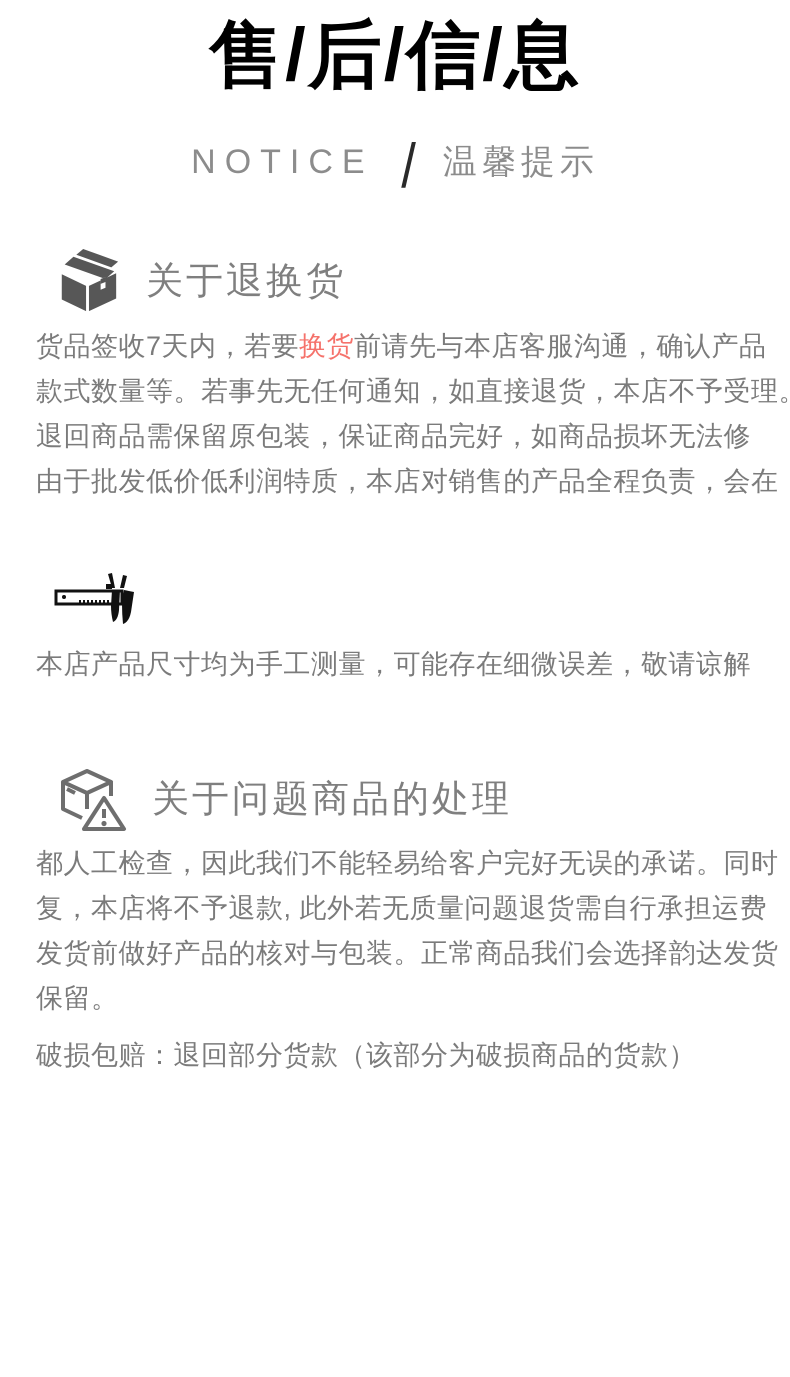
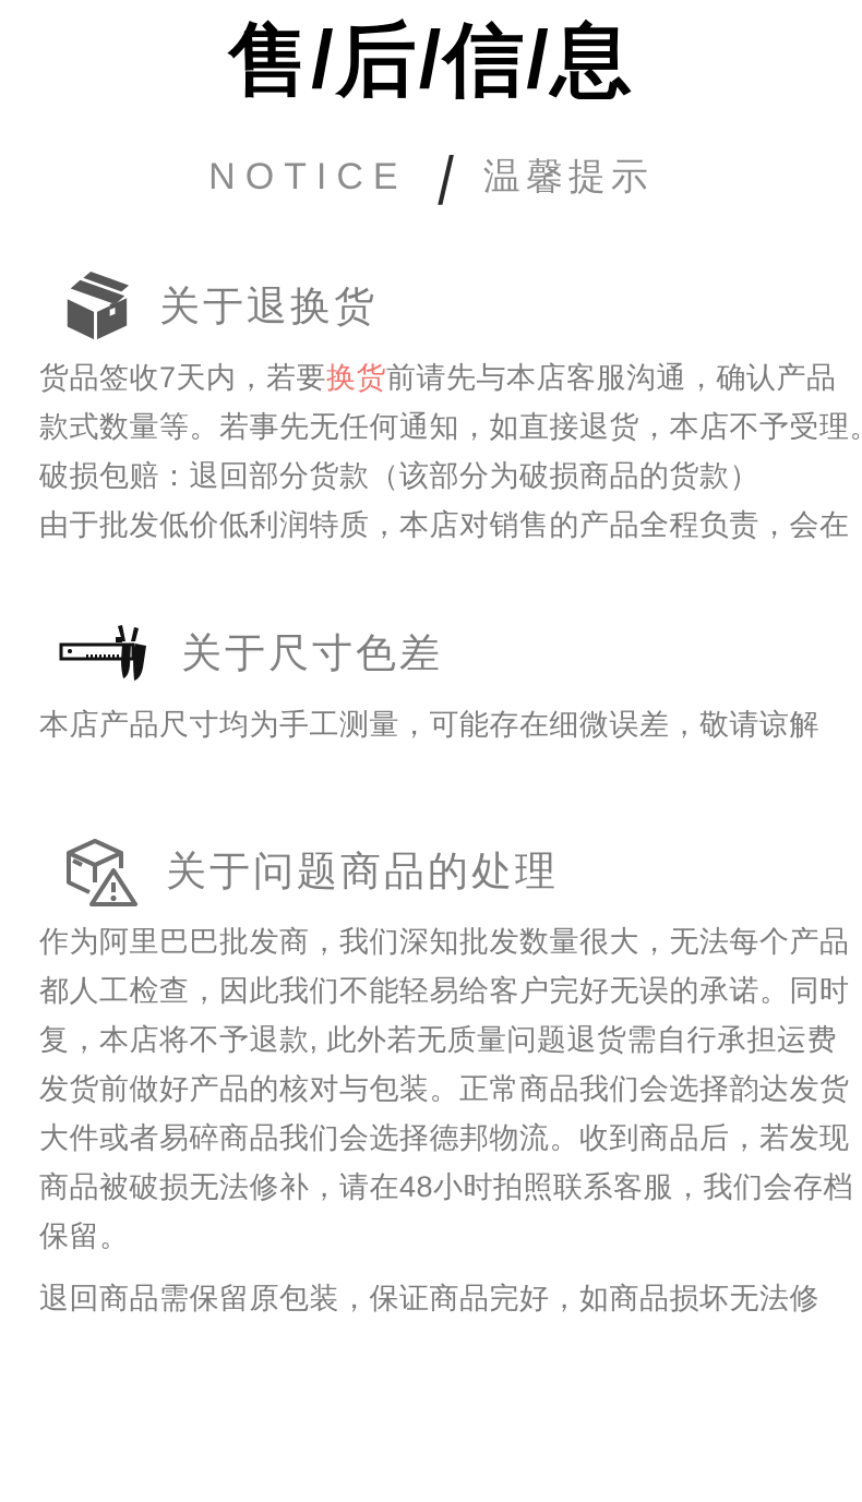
  售/后/信/息
  NOTICE
  /
  温馨提示
  关于退换货
  货品签收7天内，若要换货前请先与本店客服沟通，确认产品
  款式数量等。若事先无任何通知，如直接退货，本店不予受理
- 退回商品需保留原包装，保证商品完好，如商品损坏无法修
+ 破损包赔：退回部分货款（该部分为破损商品的货款）
  由于批发低价低利润特质，本店对销售的产品全程负责，会在
+ 关于尺寸色差
  本店产品尺寸均为手工测量，可能存在细微误差，敬请谅解
  关于问题商品的处理
+ 作为阿里巴巴批发商，我们深知批发数量很大，无法每个产品
  都人工检查，因此我们不能轻易给客户完好无误的承诺。同时
  复，本店将不予退款, 此外若无质量问题退货需自行承担运费
  发货前做好产品的核对与包装。正常商品我们会选择韵达发货
+ 大件或者易碎商品我们会选择德邦物流。收到商品后，若发现
+ 商品被破损无法修补，请在48小时拍照联系客服，我们会存档
  保留。
- 破损包赔：退回部分货款（该部分为破损商品的货款）
+ 退回商品需保留原包装，保证商品完好，如商品损坏无法修
